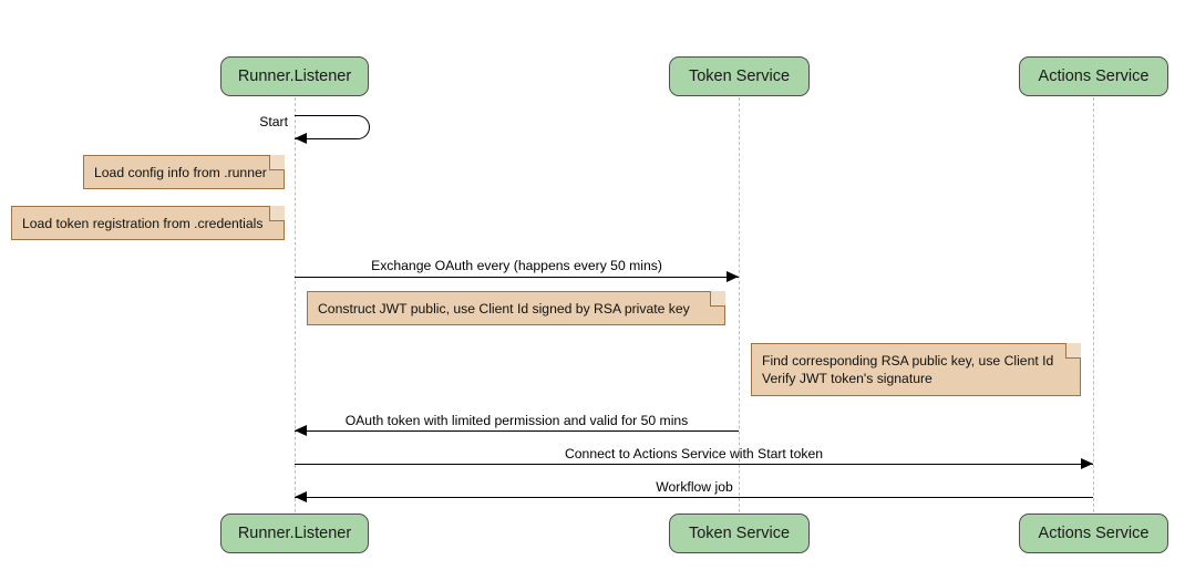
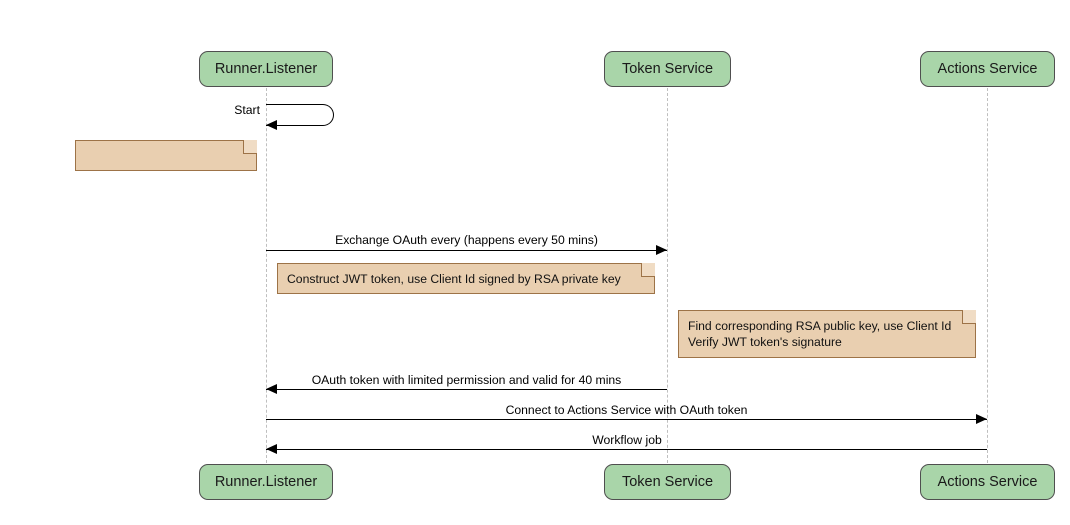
  Runner.Listener
  Token Service
  Actions Service
  Runner.Listener
  Token Service
  Actions Service
  Start
- Load config info from .runner
- Load token registration from .credentials
  Exchange OAuth every (happens every 50 mins)
- Construct JWT public, use Client Id signed by RSA private key
+ Construct JWT token, use Client Id signed by RSA private key
  Find corresponding RSA public key, use Client Id
  Verify JWT token's signature
- OAuth token with limited permission and valid for 50 mins
+ OAuth token with limited permission and valid for 40 mins
- Connect to Actions Service with Start token
+ Connect to Actions Service with OAuth token
  Workflow job
